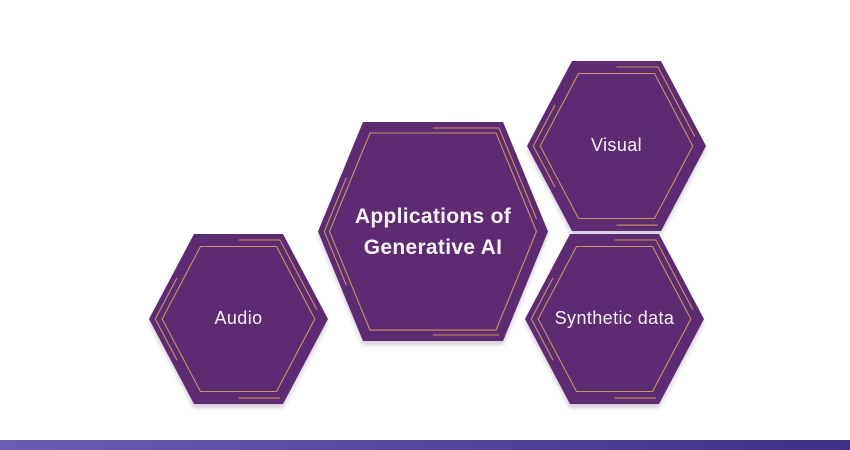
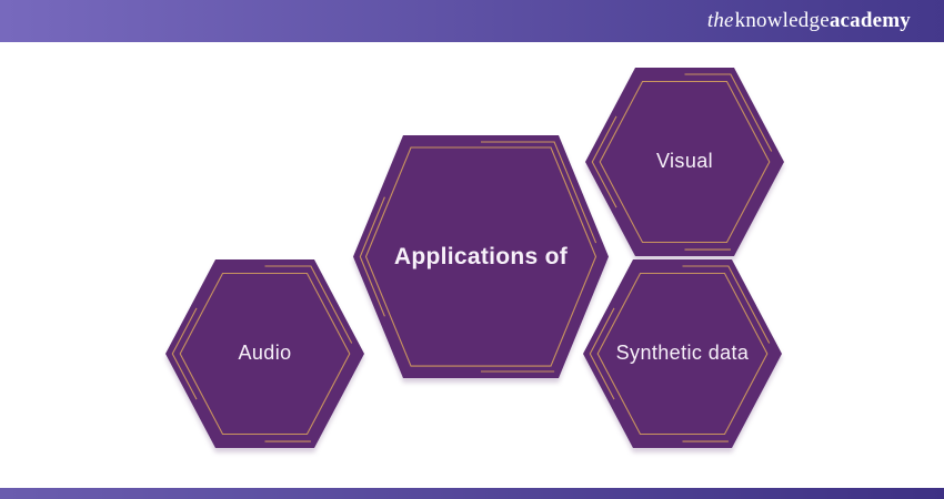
+ theknowledgeacademy
  Visual
  Audio
  Synthetic data
  Applications of
- Generative AI
